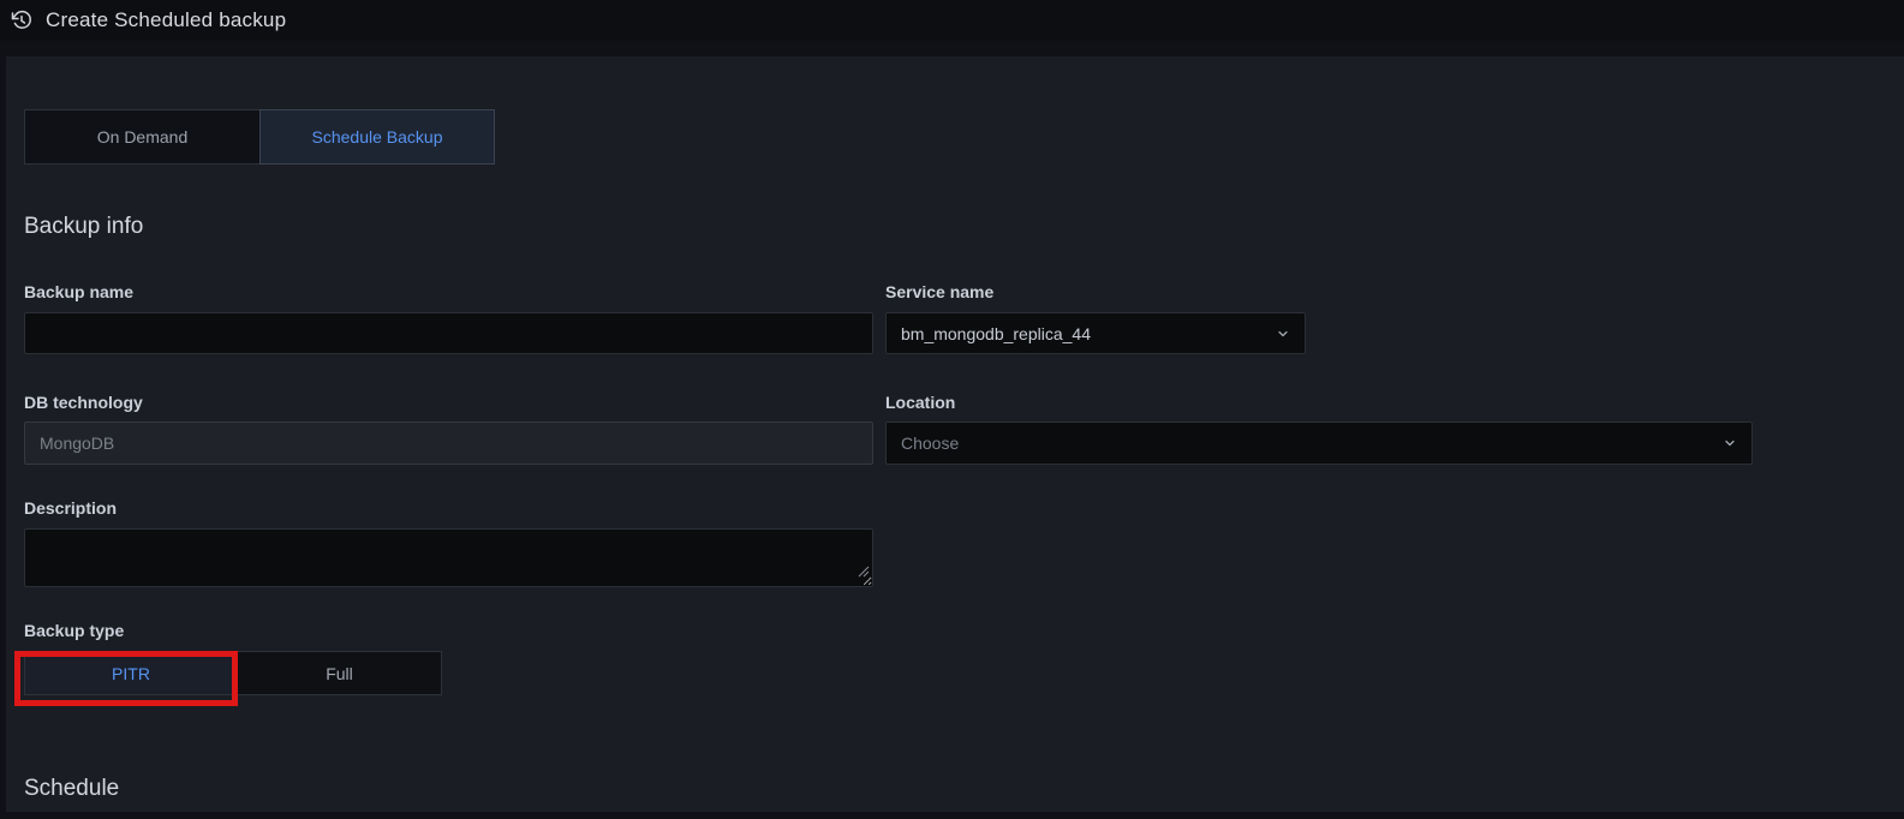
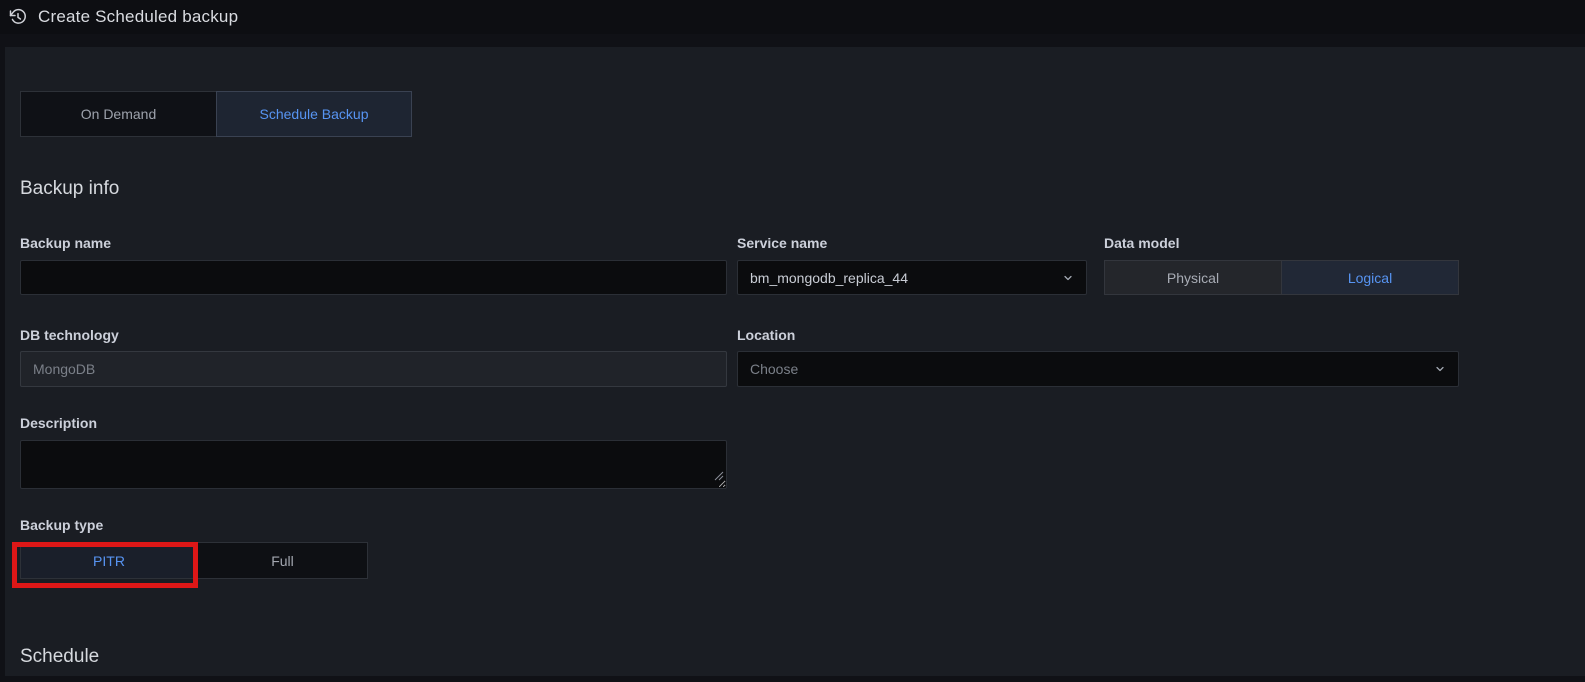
  Create Scheduled backup
  On Demand
  Schedule Backup
  Backup info
  Backup name
  Service name
  bm_mongodb_replica_44
+ Data model
+ Physical
+ Logical
  DB technology
  MongoDB
  Location
  Choose
  Description
  Backup type
  PITR
  Full
  Schedule
